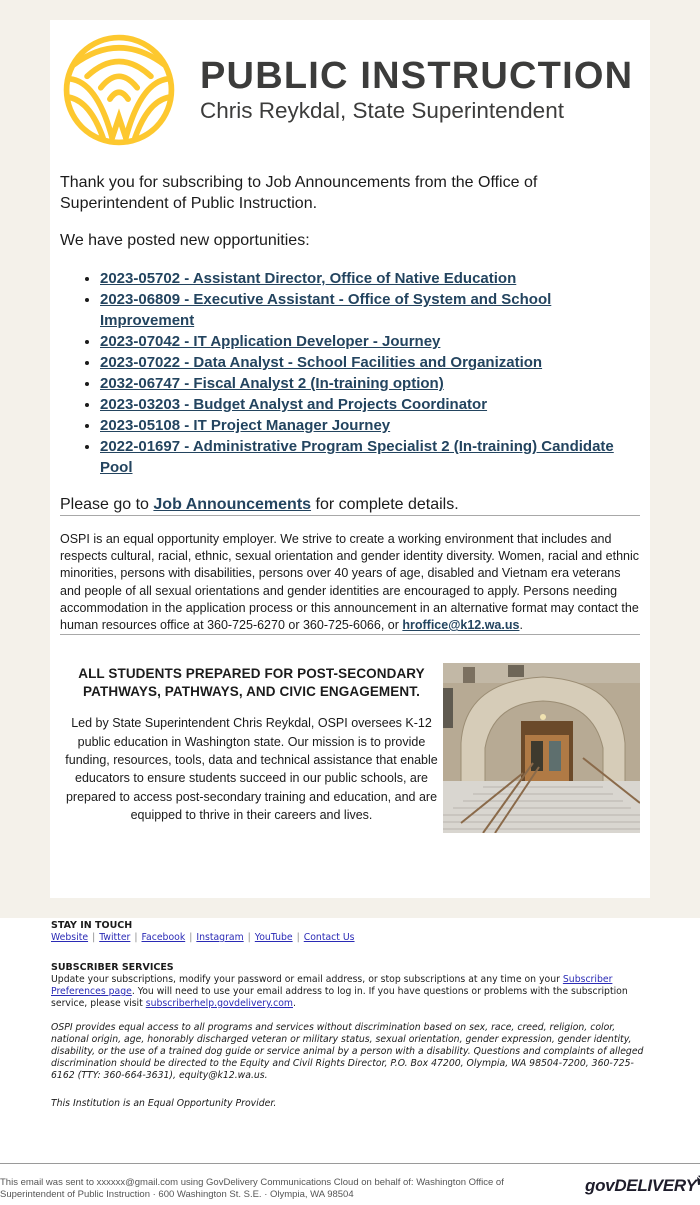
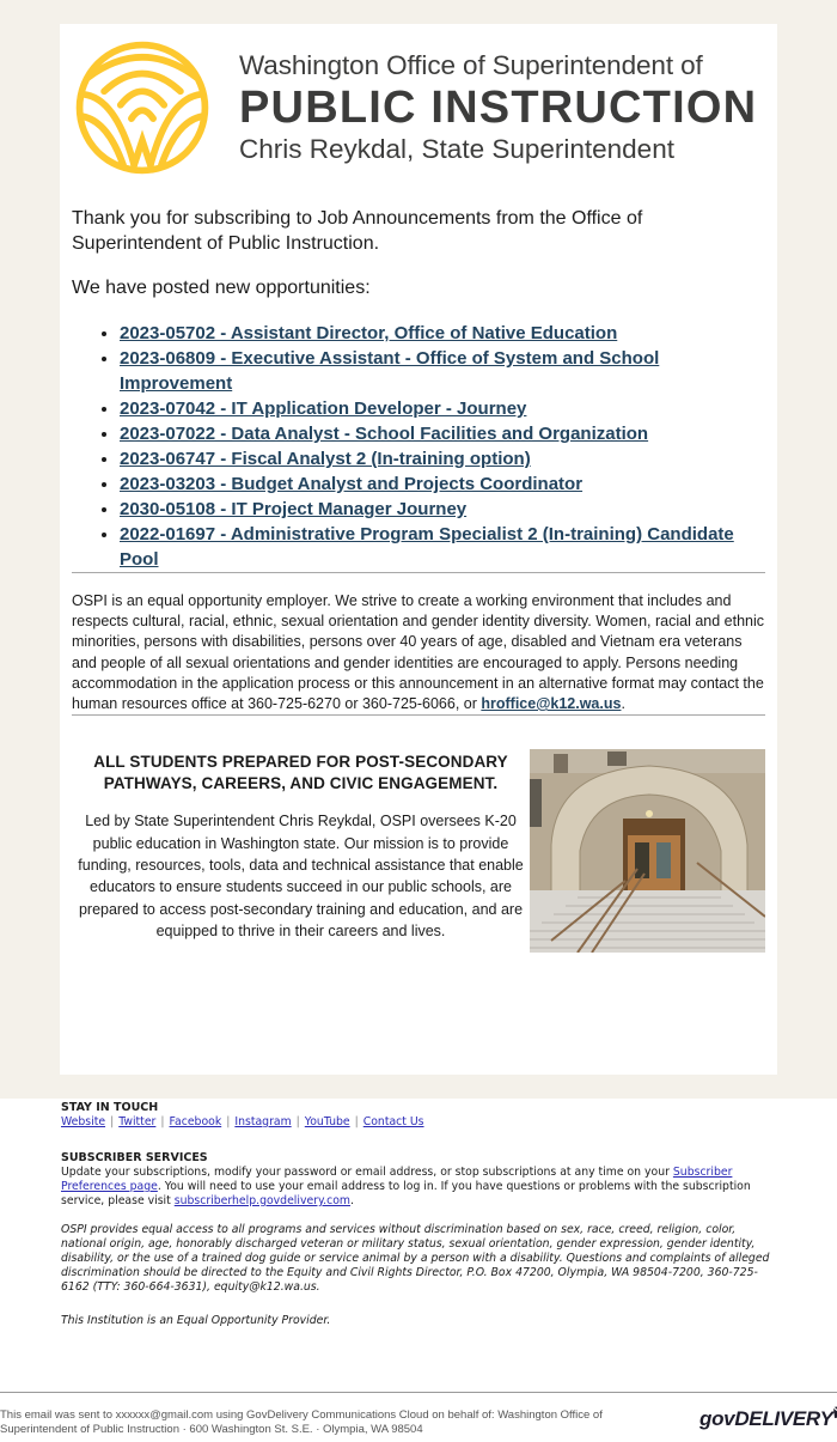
+ Washington Office of Superintendent of
  PUBLIC INSTRUCTION
  Chris Reykdal, State Superintendent
  Thank you for subscribing to Job Announcements from the Office of Superintendent of Public Instruction.
  We have posted new opportunities:
  2023-05702 - Assistant Director, Office of Native Education
  2023-06809 - Executive Assistant - Office of System and School Improvement
  2023-07042 - IT Application Developer - Journey
  2023-07022 - Data Analyst - School Facilities and Organization
- 2032-06747 - Fiscal Analyst 2 (In-training option)
+ 2023-06747 - Fiscal Analyst 2 (In-training option)
  2023-03203 - Budget Analyst and Projects Coordinator
- 2023-05108 - IT Project Manager Journey
+ 2030-05108 - IT Project Manager Journey
  2022-01697 - Administrative Program Specialist 2 (In-training) Candidate Pool
- Please go to Job Announcements for complete details.
  OSPI is an equal opportunity employer. We strive to create a working environment that includes and respects cultural, racial, ethnic, sexual orientation and gender identity diversity. Women, racial and ethnic minorities, persons with disabilities, persons over 40 years of age, disabled and Vietnam era veterans and people of all sexual orientations and gender identities are encouraged to apply. Persons needing accommodation in the application process or this announcement in an alternative format may contact the human resources office at 360-725-6270 or 360-725-6066, or hroffice@k12.wa.us.
- ALL STUDENTS PREPARED FOR POST-SECONDARY PATHWAYS, PATHWAYS, AND CIVIC ENGAGEMENT.
+ ALL STUDENTS PREPARED FOR POST-SECONDARY PATHWAYS, CAREERS, AND CIVIC ENGAGEMENT.
- Led by State Superintendent Chris Reykdal, OSPI oversees K-12 public education in Washington state. Our mission is to provide funding, resources, tools, data and technical assistance that enable educators to ensure students succeed in our public schools, are prepared to access post-secondary training and education, and are equipped to thrive in their careers and lives.
+ Led by State Superintendent Chris Reykdal, OSPI oversees K-20 public education in Washington state. Our mission is to provide funding, resources, tools, data and technical assistance that enable educators to ensure students succeed in our public schools, are prepared to access post-secondary training and education, and are equipped to thrive in their careers and lives.
  STAY IN TOUCH
  Website | Twitter | Facebook | Instagram | YouTube | Contact Us
  SUBSCRIBER SERVICES
  Update your subscriptions, modify your password or email address, or stop subscriptions at any time on your Subscriber Preferences page. You will need to use your email address to log in. If you have questions or problems with the subscription service, please visit subscriberhelp.govdelivery.com.
  OSPI provides equal access to all programs and services without discrimination based on sex, race, creed, religion, color, national origin, age, honorably discharged veteran or military status, sexual orientation, gender expression, gender identity, disability, or the use of a trained dog guide or service animal by a person with a disability. Questions and complaints of alleged discrimination should be directed to the Equity and Civil Rights Director, P.O. Box 47200, Olympia, WA 98504-7200, 360-725-6162 (TTY: 360-664-3631), equity@k12.wa.us.
  This Institution is an Equal Opportunity Provider.
  This email was sent to xxxxxx@gmail.com using GovDelivery Communications Cloud on behalf of: Washington Office of Superintendent of Public Instruction · 600 Washington St. S.E. · Olympia, WA 98504
  govDELIVERY
